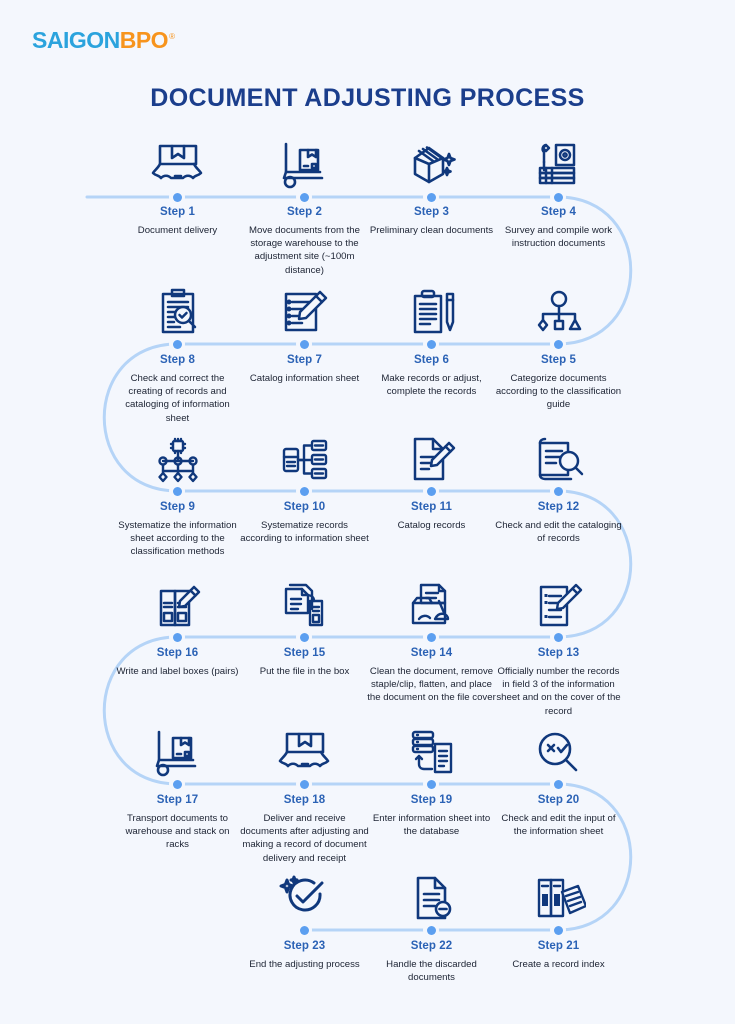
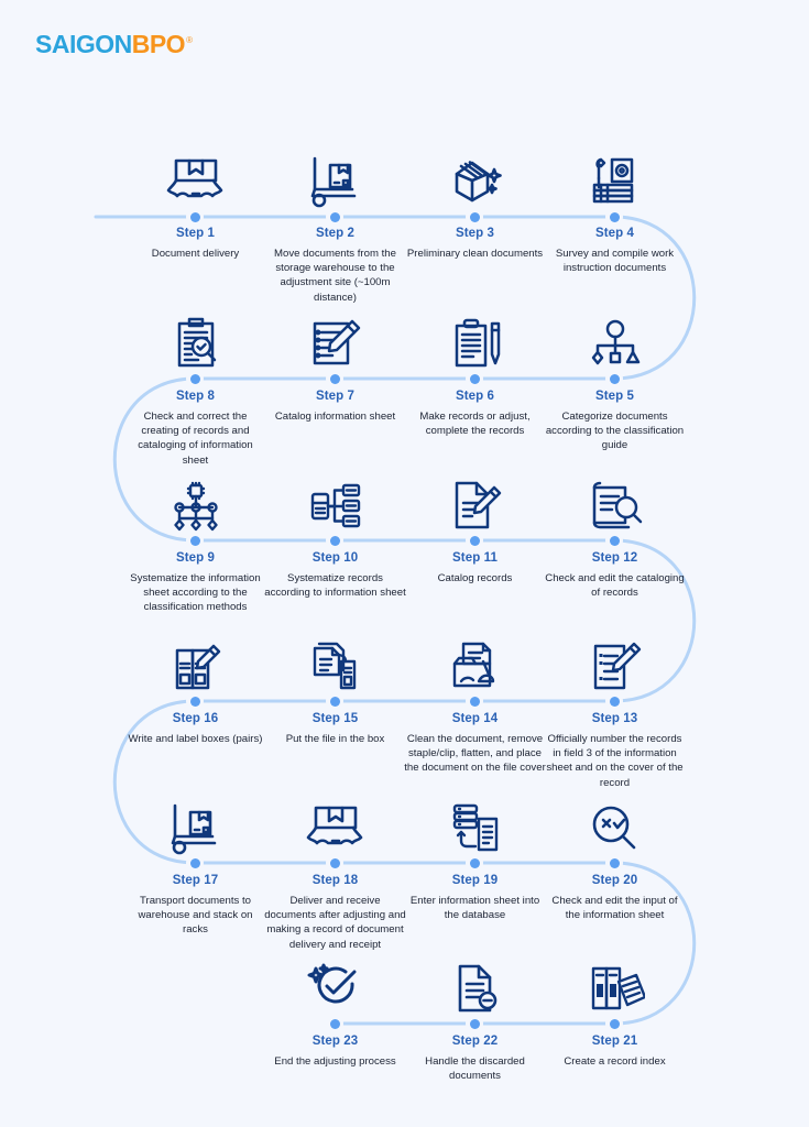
  SAIGON
  BPO
  ®
- DOCUMENT ADJUSTING PROCESS
  Step 1
  Document delivery
  Step 2
  Move documents from the storage warehouse to the adjustment site (~100m distance)
  Step 3
  Preliminary clean documents
  Step 4
  Survey and compile work instruction documents
  Step 8
  Check and correct the creating of records and cataloging of information sheet
  Step 7
  Catalog information sheet
  Step 6
  Make records or adjust, complete the records
  Step 5
  Categorize documents according to the classification guide
  Step 9
  Systematize the information sheet according to the classification methods
  Step 10
  Systematize records according to information sheet
  Step 11
  Catalog records
  Step 12
  Check and edit the cataloging of records
  Step 16
  Write and label boxes (pairs)
  Step 15
  Put the file in the box
  Step 14
  Clean the document, remove staple/clip, flatten, and place the document on the file cover
  Step 13
  Officially number the records in field 3 of the information sheet and on the cover of the record
  Step 17
  Transport documents to warehouse and stack on racks
  Step 18
  Deliver and receive documents after adjusting and making a record of document delivery and receipt
  Step 19
  Enter information sheet into the database
  Step 20
  Check and edit the input of the information sheet
  Step 23
  End the adjusting process
  Step 22
  Handle the discarded documents
  Step 21
  Create a record index
